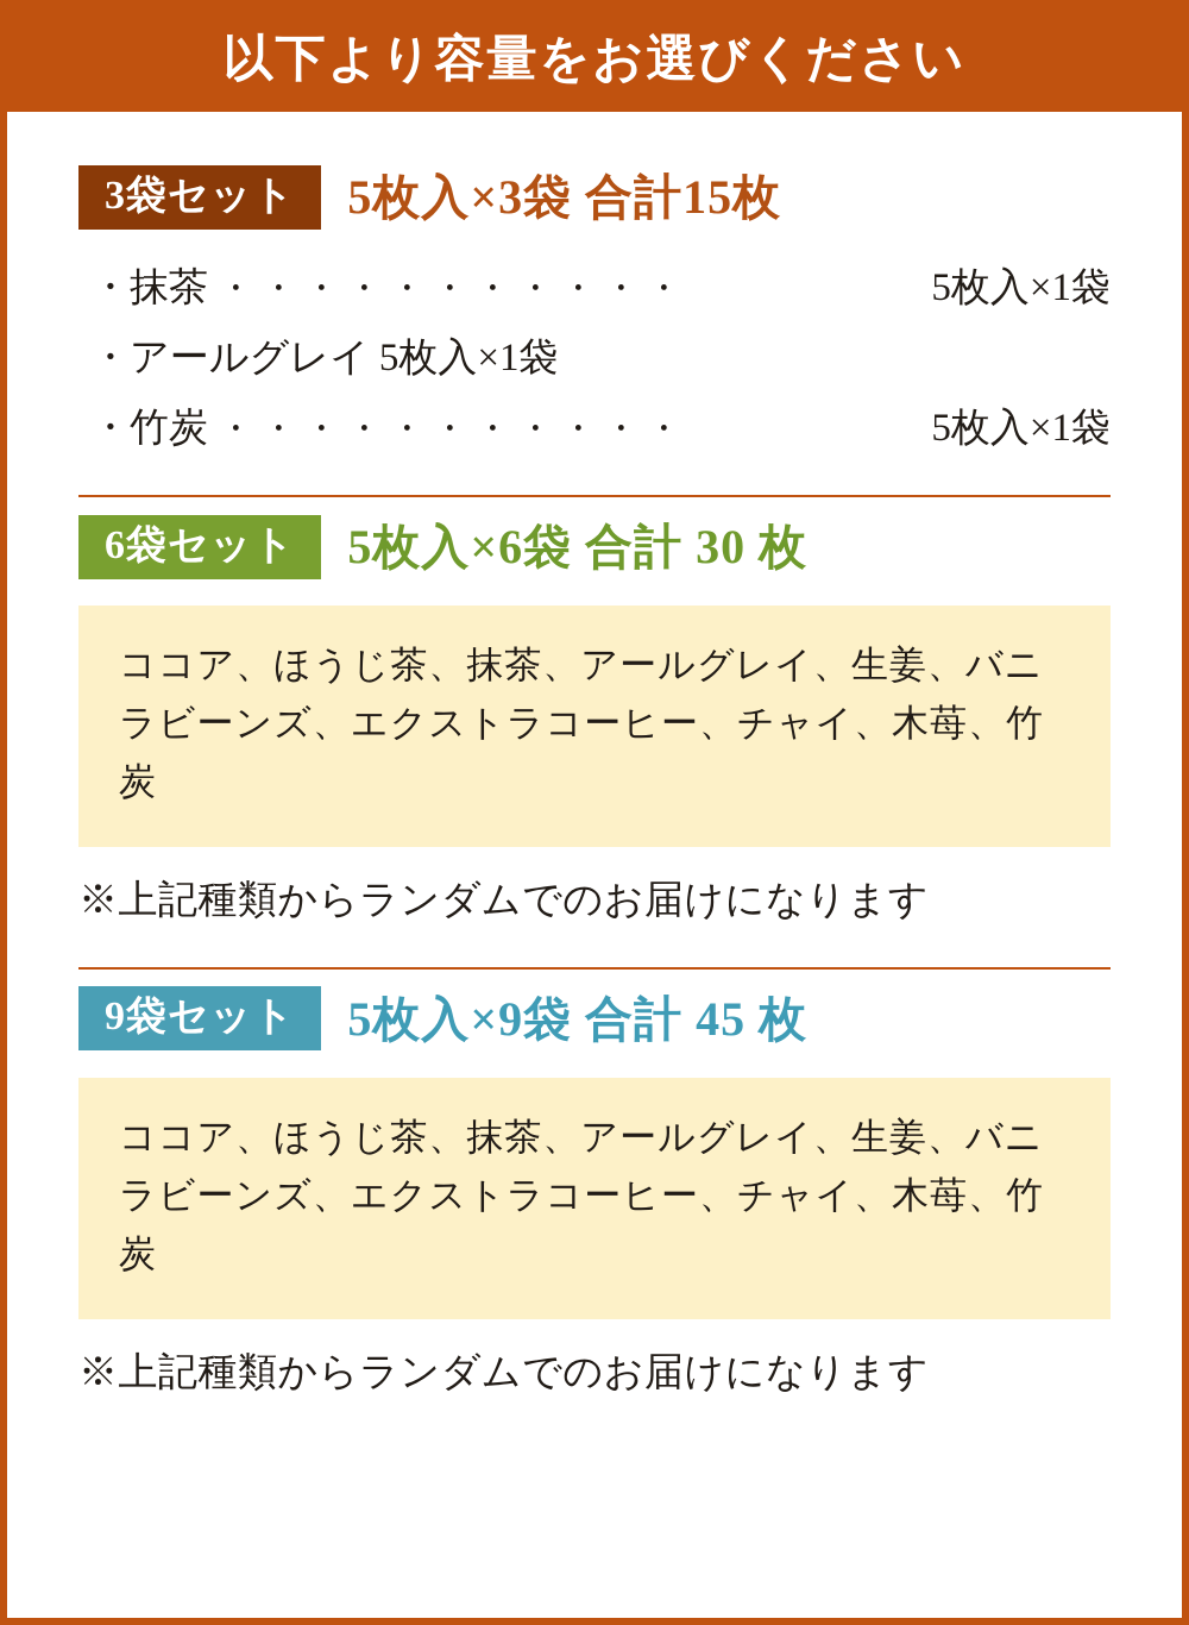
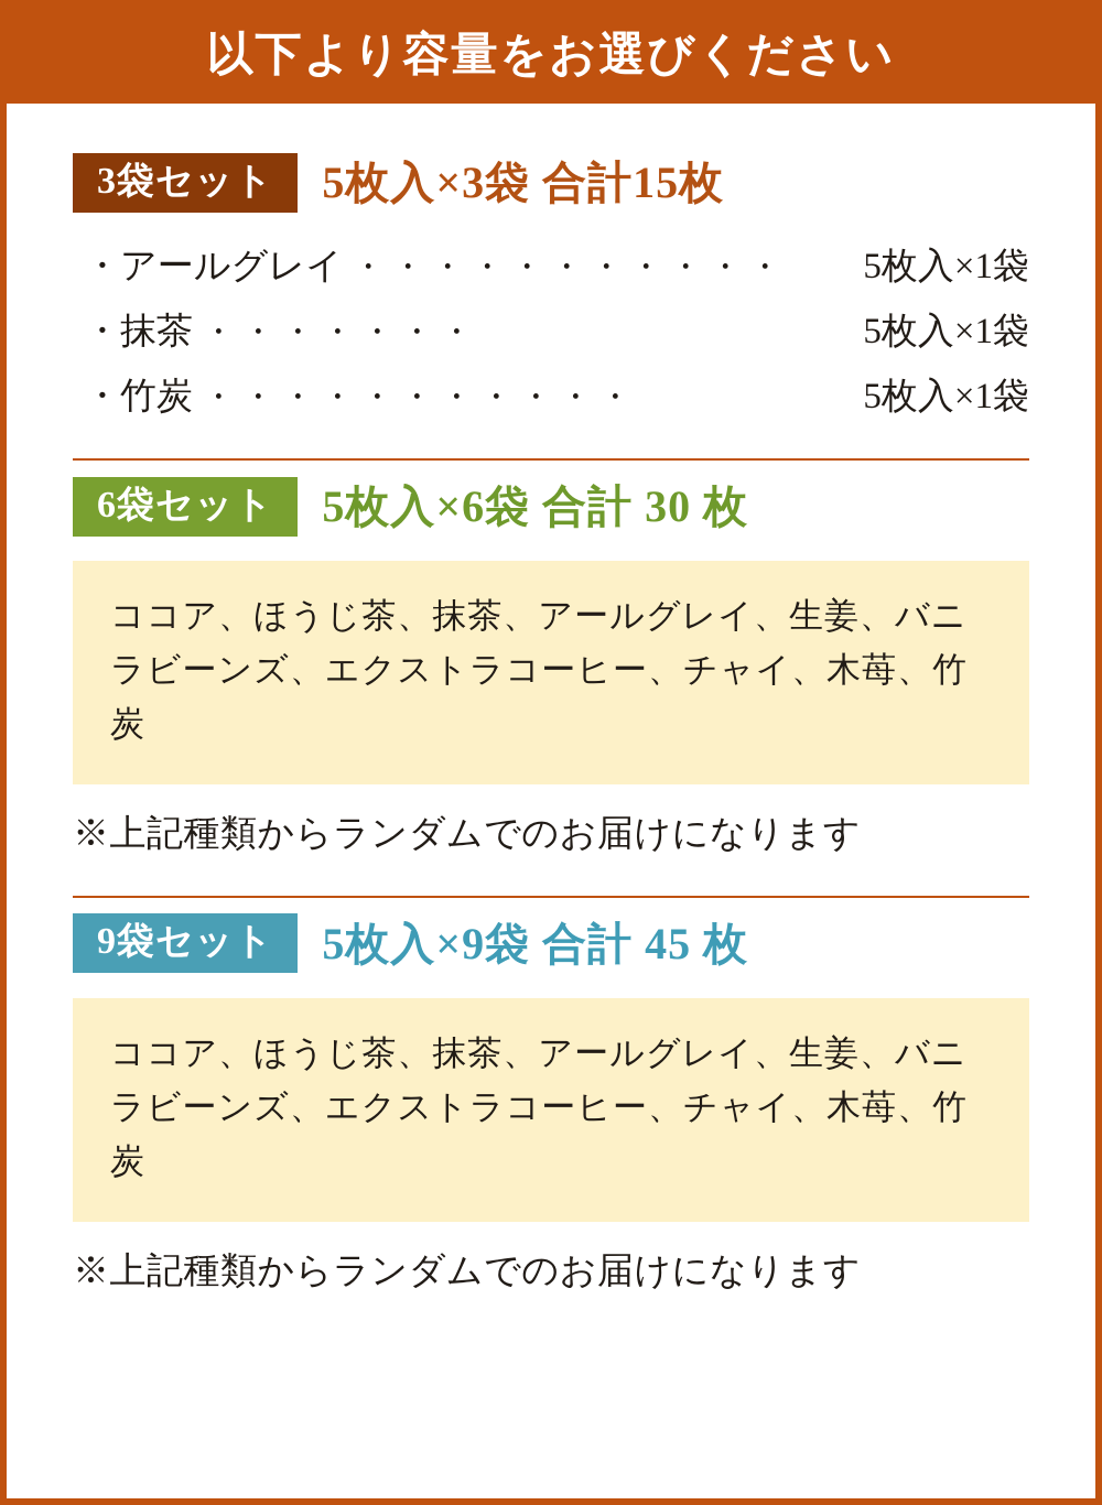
  以下より容量をお選びください
  3袋セット
  5枚入×3袋 合計15枚
- ・抹茶
+ ・アールグレイ
  ・・・・・・・・・・・
  5枚入×1袋
- ・アールグレイ
+ ・抹茶
+ ・・・・・・・
  5枚入×1袋
  ・竹炭
  ・・・・・・・・・・・
  5枚入×1袋
  6袋セット
  5枚入×6袋 合計 30 枚
  ココア、ほうじ茶、抹茶、アールグレイ、生姜、バニラビーンズ、エクストラコーヒー、チャイ、木苺、竹炭
  ※上記種類からランダムでのお届けになります
  9袋セット
  5枚入×9袋 合計 45 枚
  ココア、ほうじ茶、抹茶、アールグレイ、生姜、バニラビーンズ、エクストラコーヒー、チャイ、木苺、竹炭
  ※上記種類からランダムでのお届けになります
